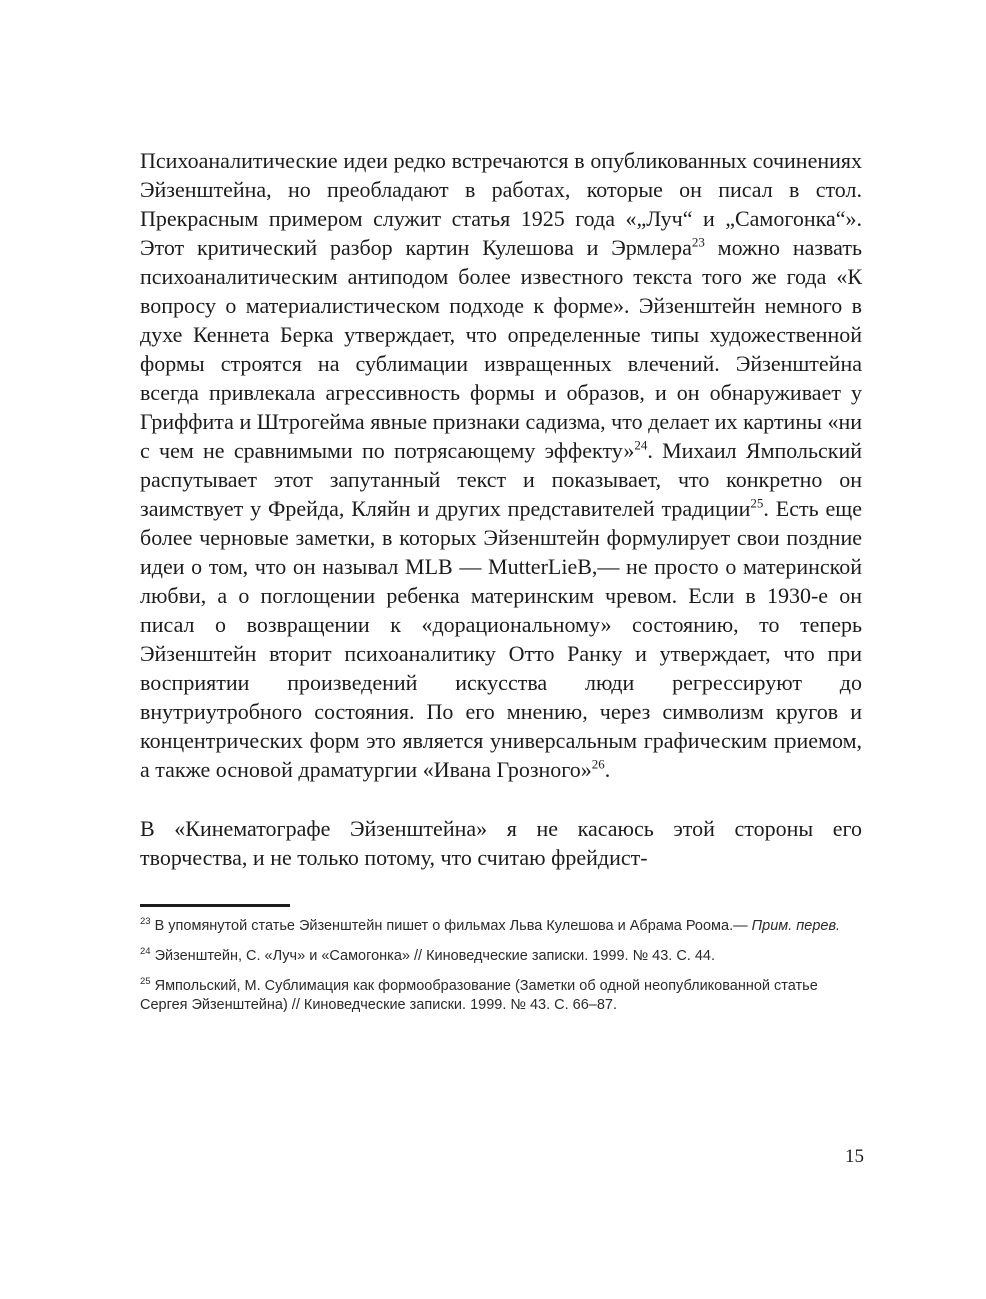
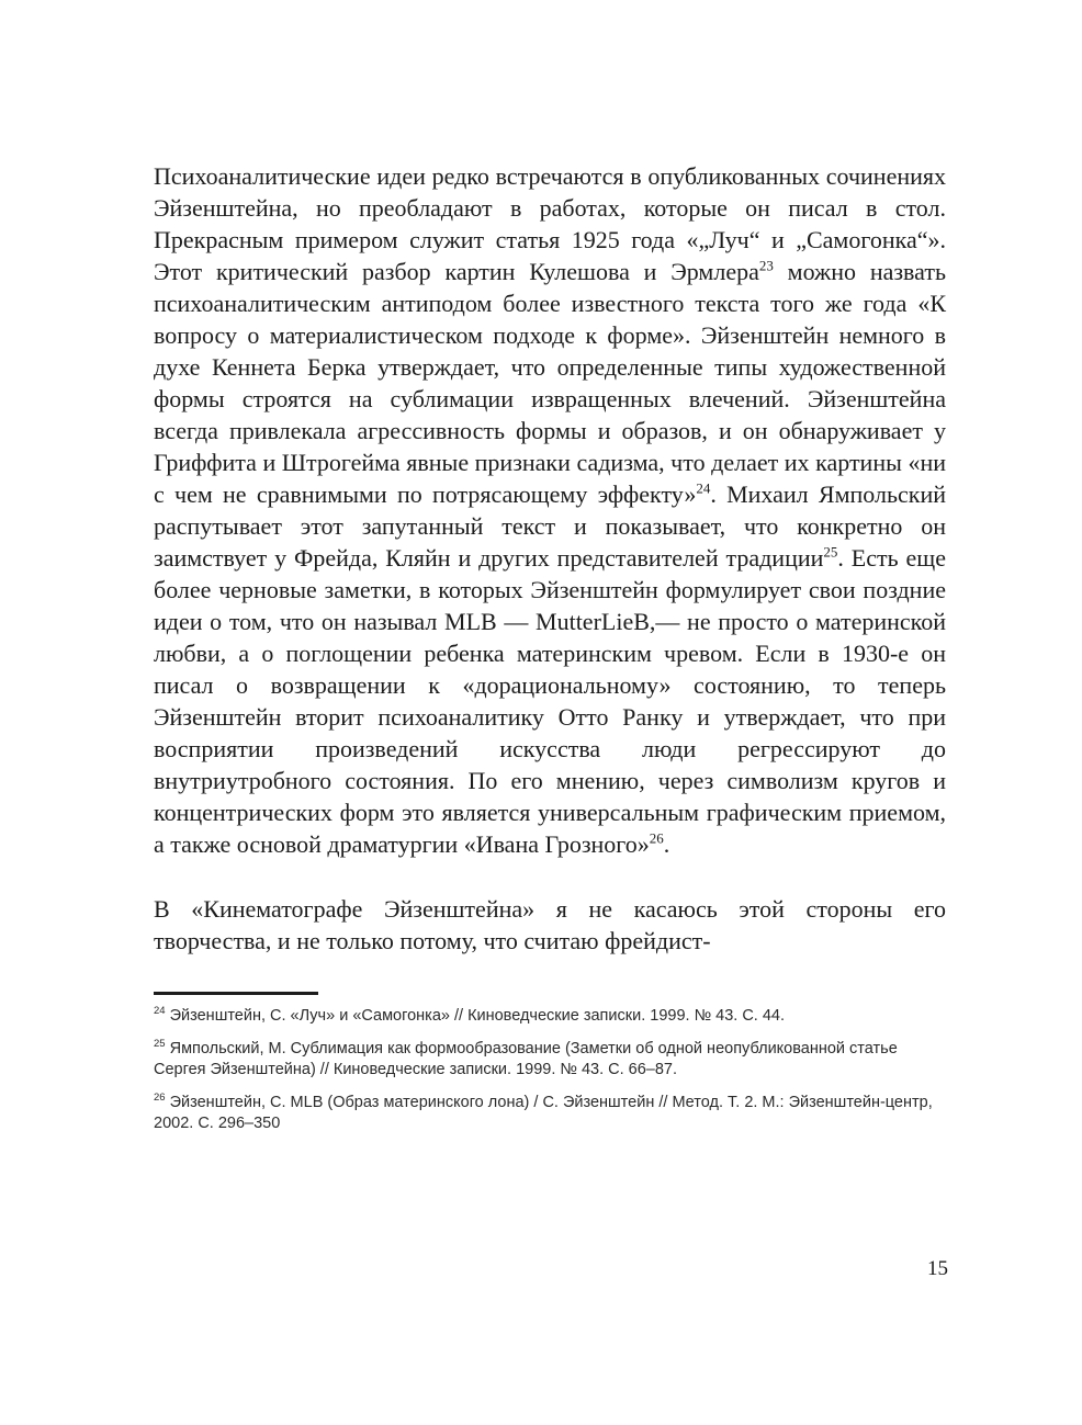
  Психоаналитические идеи редко встречаются в опубликованных сочинениях Эйзенштейна, но преобладают в работах, которые он писал в стол. Прекрасным примером служит статья 1925 года «„Луч“ и „Самогонка“». Этот критический разбор картин Кулешова и Эрмлера23 можно назвать психоаналитическим антиподом более известного текста того же года «К вопросу о материалистическом подходе к форме». Эйзенштейн немного в духе Кеннета Берка утверждает, что определенные типы художественной формы строятся на сублимации извращенных влечений. Эйзенштейна всегда привлекала агрессивность формы и образов, и он обнаруживает у Гриффита и Штрогейма явные признаки садизма, что делает их картины «ни с чем не сравнимыми по потрясающему эффекту»24. Михаил Ямпольский распутывает этот запутанный текст и показывает, что конкретно он заимствует у Фрейда, Кляйн и других представителей традиции25. Есть еще более черновые заметки, в которых Эйзенштейн формулирует свои поздние идеи о том, что он называл MLB — MutterLieB,— не просто о материнской любви, а о поглощении ребенка материнским чревом. Если в 1930-е он писал о возвращении к «дорациональному» состоянию, то теперь Эйзенштейн вторит психоаналитику Отто Ранку и утверждает, что при восприятии произведений искусства люди регрессируют до внутриутробного состояния. По его мнению, через символизм кругов и концентрических форм это является универсальным графическим приемом, а также основой драматургии «Ивана Грозного»26.
  В «Кинематографе Эйзенштейна» я не касаюсь этой стороны его творчества, и не только потому, что считаю фрейдист-
- 23 В упомянутой статье Эйзенштейн пишет о фильмах Льва Кулешова и Абрама Роома.— Прим. перев.
  24 Эйзенштейн, С. «Луч» и «Самогонка» // Киноведческие записки. 1999. № 43. С. 44.
  25 Ямпольский, М. Сублимация как формообразование (Заметки об одной неопубликованной статье Сергея Эйзенштейна) // Киноведческие записки. 1999. № 43. С. 66–87.
+ 26 Эйзенштейн, С. MLB (Образ материнского лона) / С. Эйзенштейн // Метод. Т. 2. М.: Эйзенштейн-центр, 2002. С. 296–350
  15
